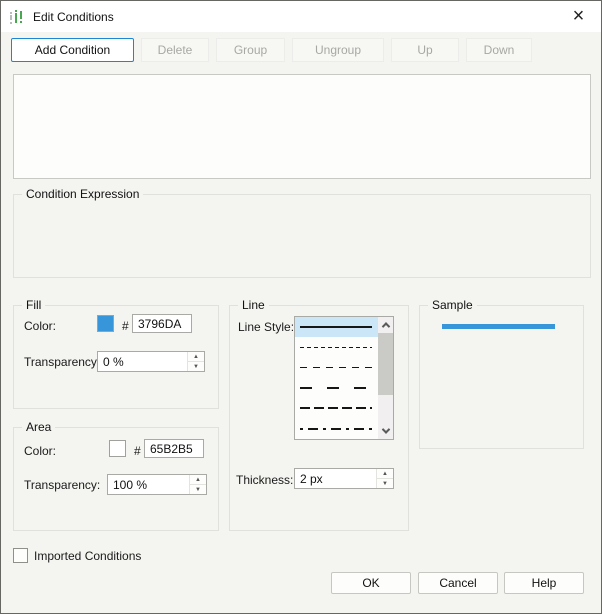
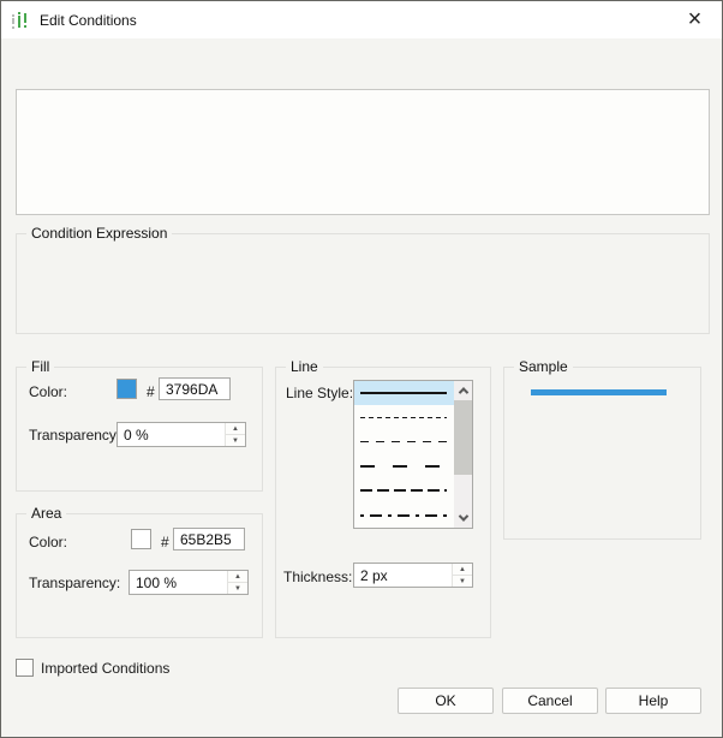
  Edit Conditions
  ×
- Add Condition
- Delete
- Group
- Ungroup
- Up
- Down
  Condition Expression
  Fill
  Color:
  #
  3796DA
  Transparency
  0 %
  Area
  Color:
  #
  65B2B5
  Transparency:
  100 %
  Line
  Line Style:
  Thickness:
  2 px
  Sample
  Imported Conditions
  OK
  Cancel
  Help
